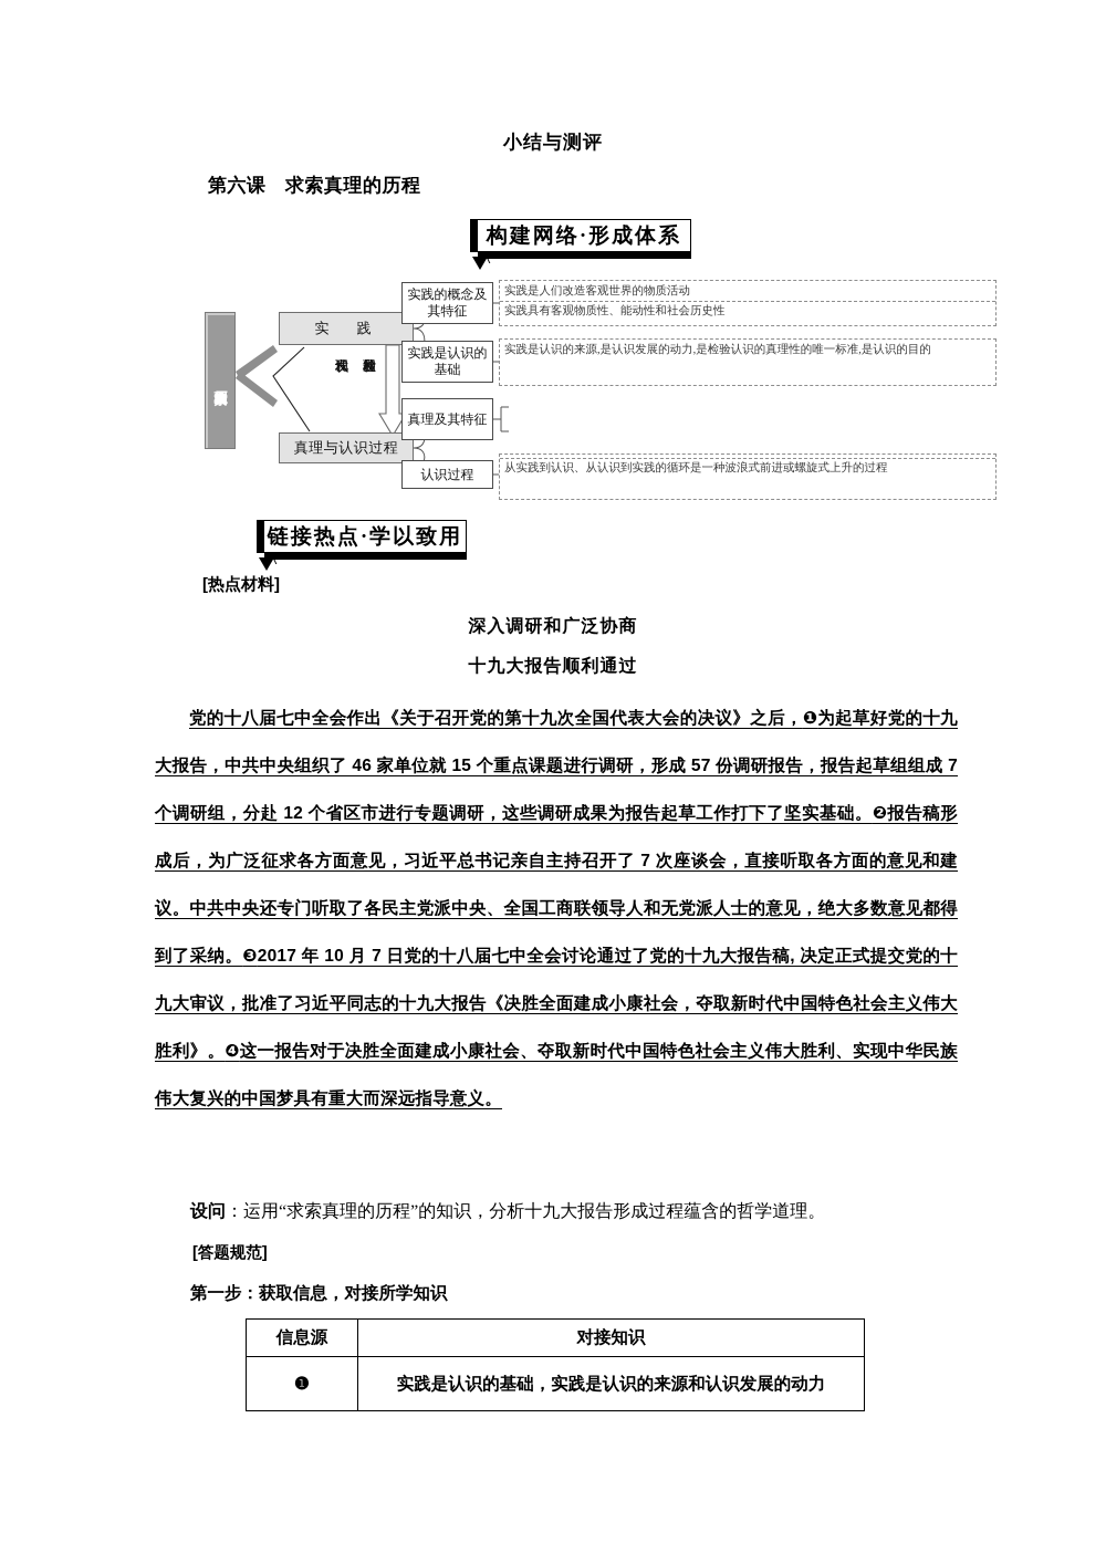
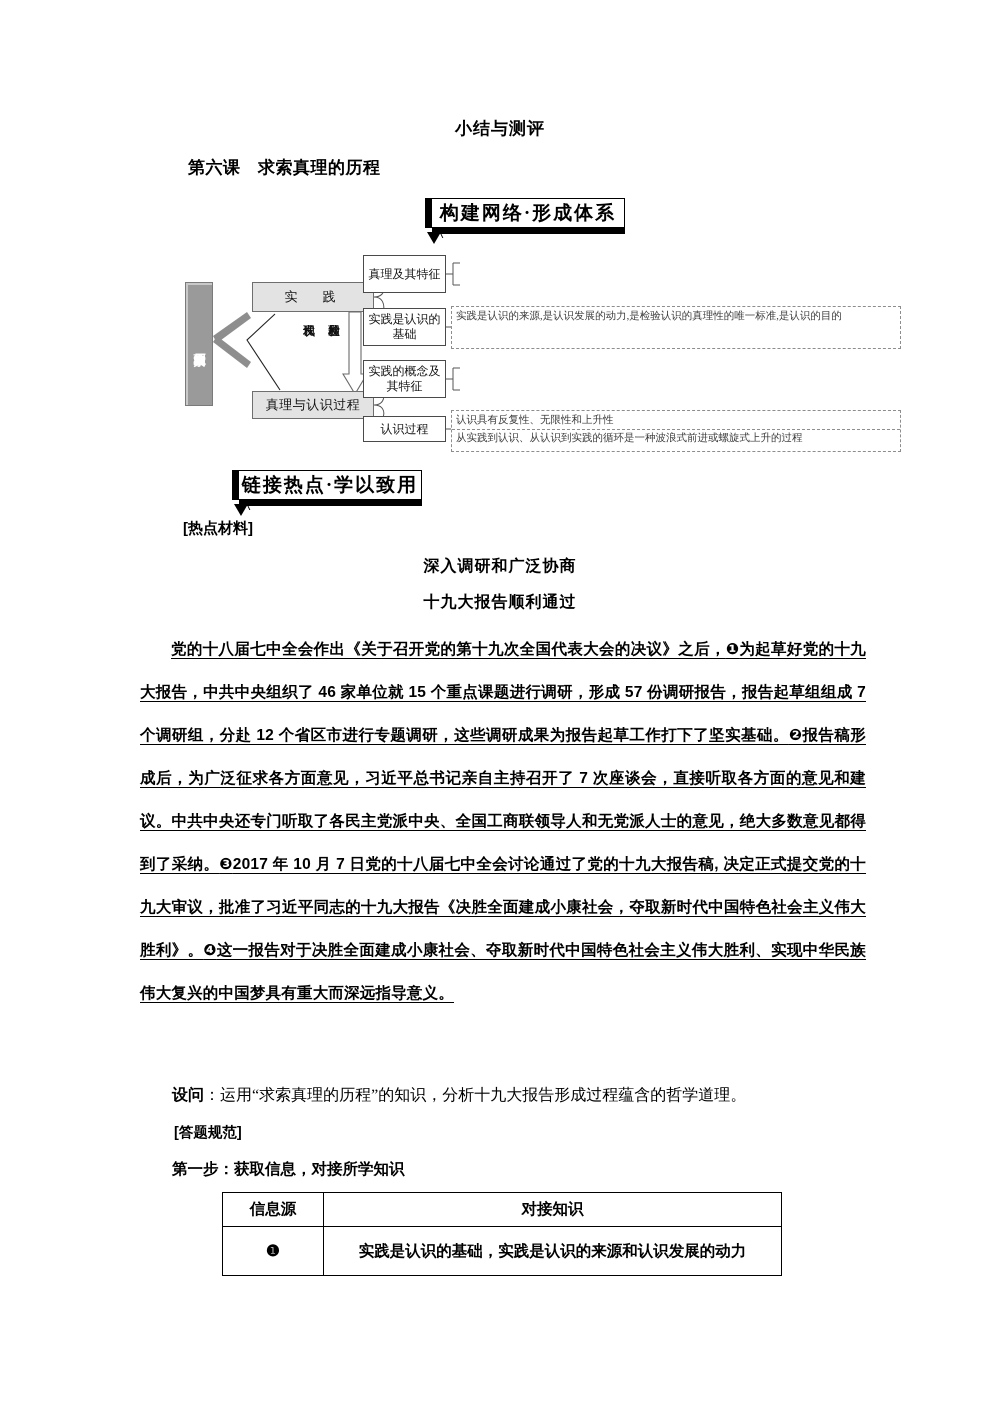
  小结与测评
  第六课 求索真理的历程
  构建网络·形成体系
  实 践
  真理与认识过程
- 实践的概念及其特征
+ 真理及其特征
  实践是认识的基础
- 真理及其特征
+ 实践的概念及其特征
  认识过程
- 实践是人们改造客观世界的物质活动
- 实践具有客观物质性、能动性和社会历史性
  实践是认识的来源,是认识发展的动力,是检验认识的真理性的唯一标准,是认识的目的
+ 认识具有反复性、无限性和上升性
  从实践到认识、从认识到实践的循环是一种波浪式前进或螺旋式上升的过程
  链接热点·学以致用
  [热点材料]
  深入调研和广泛协商
  十九大报告顺利通过
  党的十八届七中全会作出《关于召开党的第十九次全国代表大会的决议》之后，❶为起草好党的十九大报告，中共中央组织了 46 家单位就 15 个重点课题进行调研，形成 57 份调研报告，报告起草组组成 7 个调研组，分赴 12 个省区市进行专题调研，这些调研成果为报告起草工作打下了坚实基础。❷报告稿形成后，为广泛征求各方面意见，习近平总书记亲自主持召开了 7 次座谈会，直接听取各方面的意见和建议。中共中央还专门听取了各民主党派中央、全国工商联领导人和无党派人士的意见，绝大多数意见都得到了采纳。❸2017 年 10 月 7 日党的十八届七中全会讨论通过了党的十九大报告稿, 决定正式提交党的十九大审议，批准了习近平同志的十九大报告《决胜全面建成小康社会，夺取新时代中国特色社会主义伟大胜利》。❹这一报告对于决胜全面建成小康社会、夺取新时代中国特色社会主义伟大胜利、实现中华民族伟大复兴的中国梦具有重大而深远指导意义。
  设问：运用“求索真理的历程”的知识，分析十九大报告形成过程蕴含的哲学道理。
  [答题规范]
  第一步：获取信息，对接所学知识
  信息源	对接知识
  ❶	实践是认识的基础，实践是认识的来源和认识发展的动力
